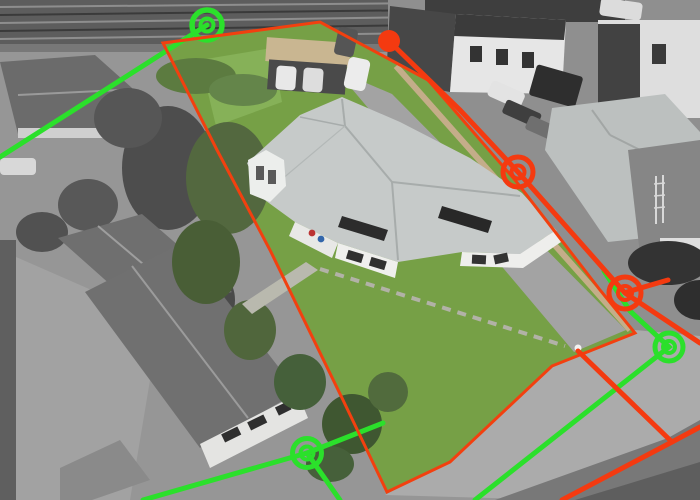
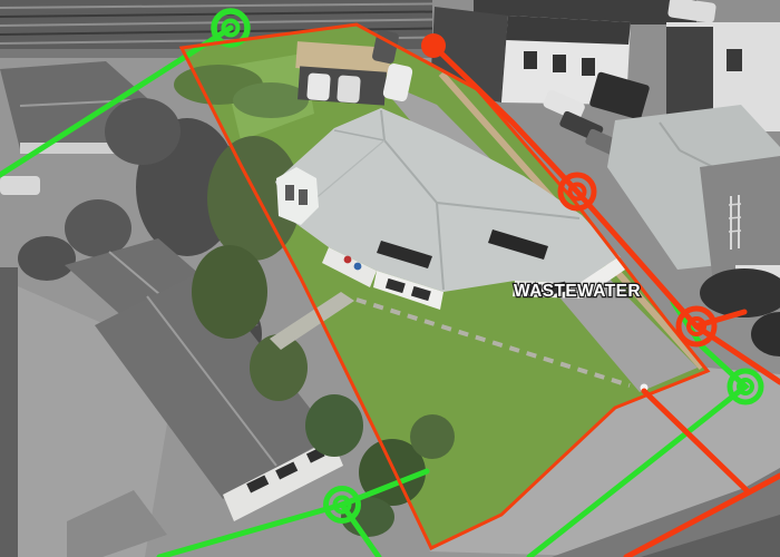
+ WASTEWATER
